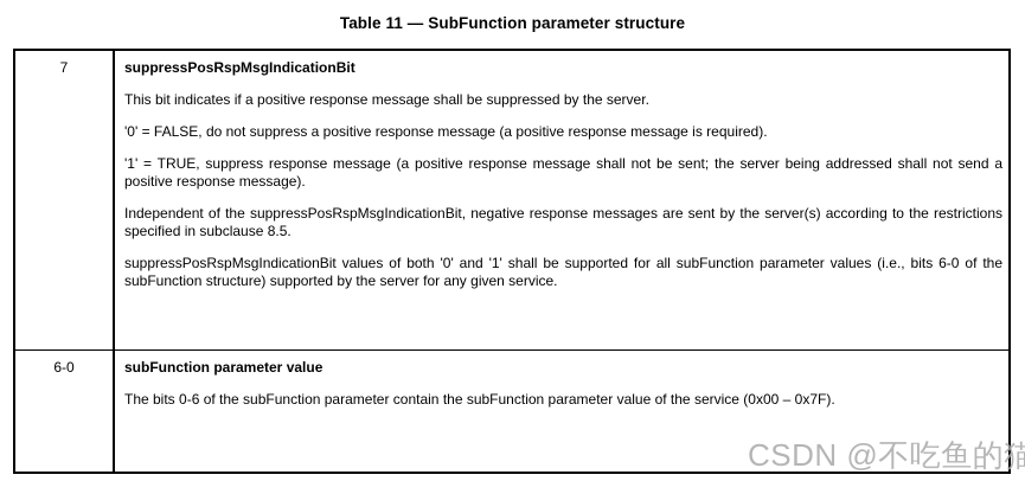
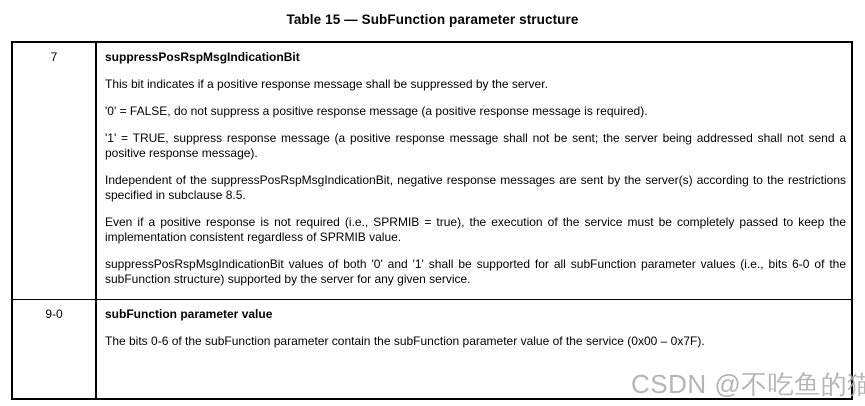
- Table 11 — SubFunction parameter structure
+ Table 15 — SubFunction parameter structure
  7
  suppressPosRspMsgIndicationBit
  This bit indicates if a positive response message shall be suppressed by the server.
  '0' = FALSE, do not suppress a positive response message (a positive response message is required).
  '1' = TRUE, suppress response message (a positive response message shall not be sent; the server being addressed shall not send a positive response message).
  Independent of the suppressPosRspMsgIndicationBit, negative response messages are sent by the server(s) according to the restrictions specified in subclause 8.5.
+ Even if a positive response is not required (i.e., SPRMIB = true), the execution of the service must be completely passed to keep the implementation consistent regardless of SPRMIB value.
  suppressPosRspMsgIndicationBit values of both '0' and '1' shall be supported for all subFunction parameter values (i.e., bits 6-0 of the subFunction structure) supported by the server for any given service.
- 6-0
+ 9-0
  subFunction parameter value
  The bits 0-6 of the subFunction parameter contain the subFunction parameter value of the service (0x00 – 0x7F).
  CSDN @不吃鱼的猫
